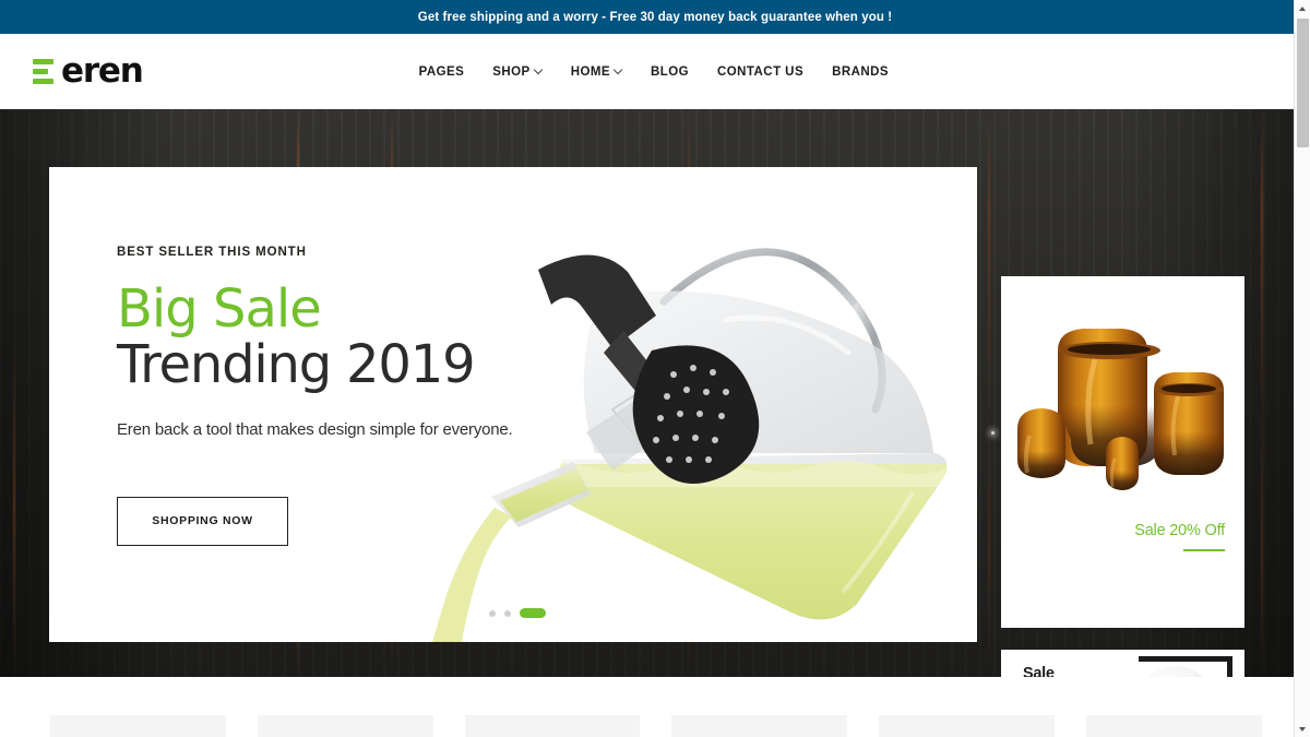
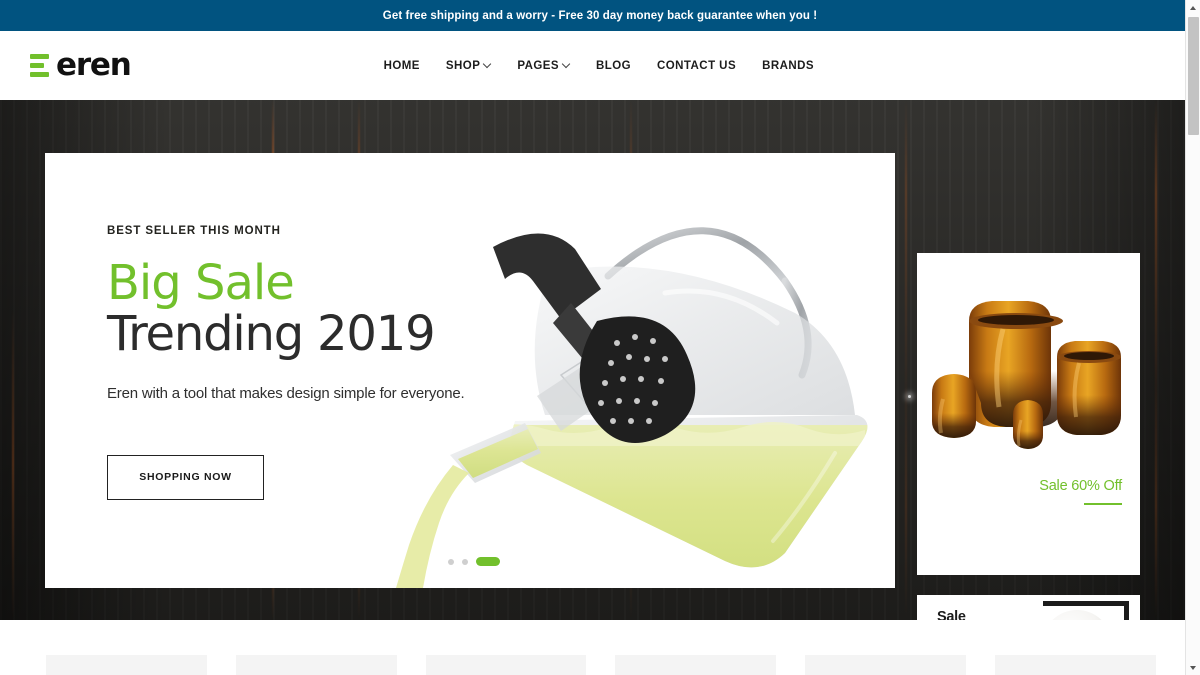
  Get free shipping and a worry - Free 30 day money back guarantee when you !
  eren
- PAGES
+ HOME
  SHOP
- HOME
+ PAGES
  BLOG
  CONTACT US
  BRANDS
  BEST SELLER THIS MONTH
  Big Sale
  Trending 2019
- Eren back a tool that makes design simple for everyone.
+ Eren with a tool that makes design simple for everyone.
  SHOPPING NOW
- Sale 20% Off
+ Sale 60% Off
  Sale
